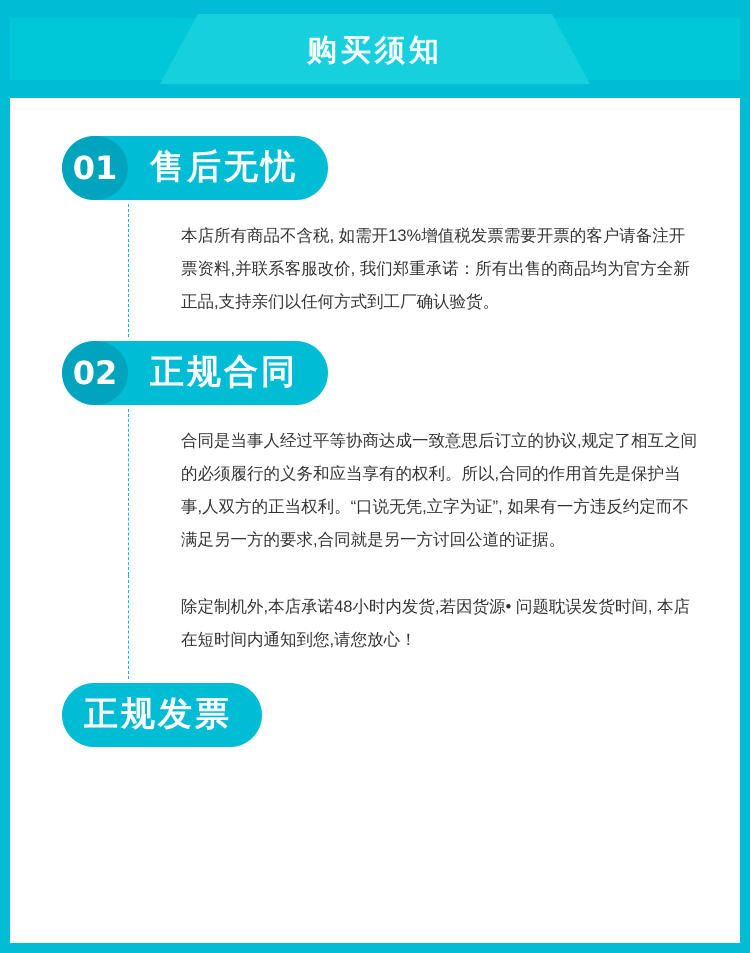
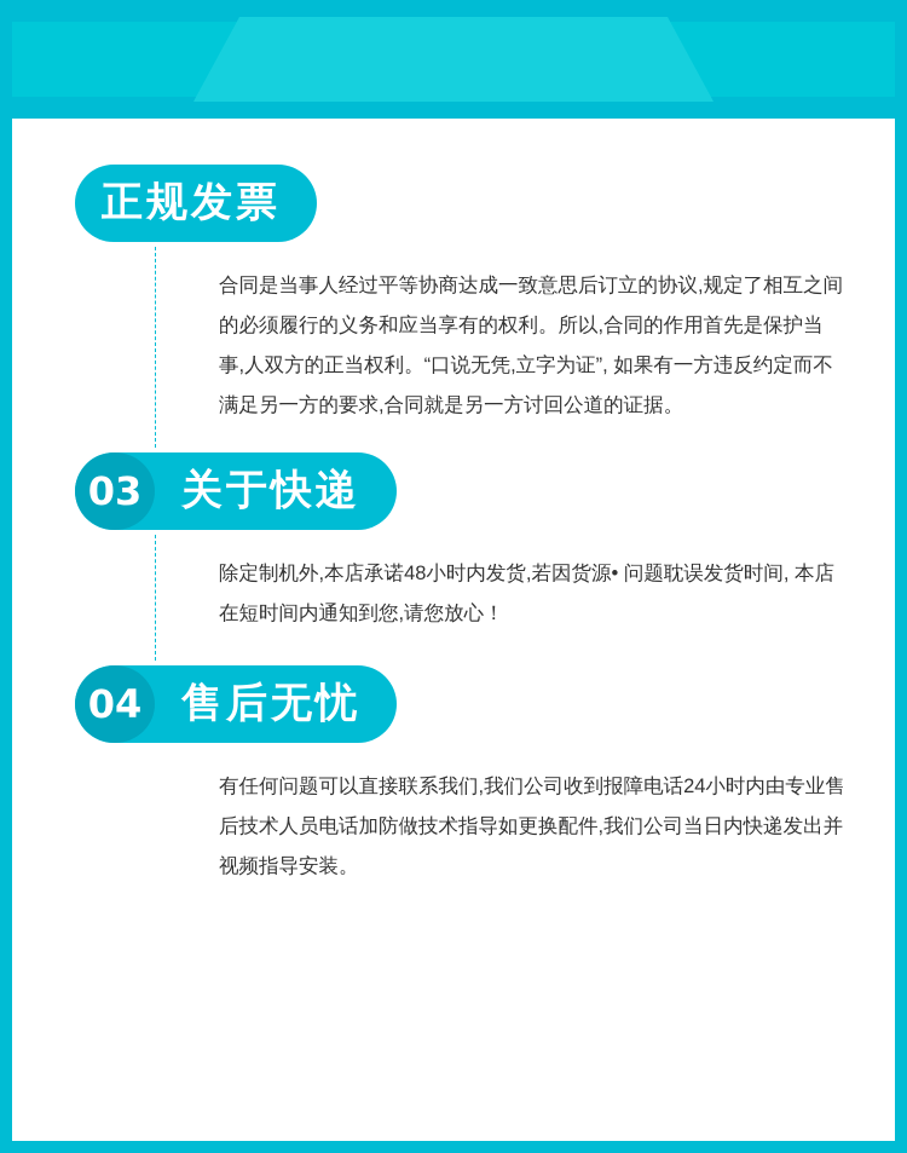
- 购买须知
- 01
- 售后无忧
+ 正规发票
- 本店所有商品不含税, 如需开13%增值税发票需要开票的客户请备注开票资料,并联系客服改价, 我们郑重承诺：所有出售的商品均为官方全新正品,支持亲们以任何方式到工厂确认验货。
- 02
- 正规合同
  合同是当事人经过平等协商达成一致意思后订立的协议,规定了相互之间的必须履行的义务和应当享有的权利。所以,合同的作用首先是保护当事,人双方的正当权利。“口说无凭,立字为证”, 如果有一方违反约定而不满足另一方的要求,合同就是另一方讨回公道的证据。
+ 03
+ 关于快递
  除定制机外,本店承诺48小时内发货,若因货源• 问题耽误发货时间, 本店在短时间内通知到您,请您放心！
+ 04
- 正规发票
+ 售后无忧
+ 有任何问题可以直接联系我们,我们公司收到报障电话24小时内由专业售后技术人员电话加防做技术指导如更换配件,我们公司当日内快递发出并视频指导安装。
